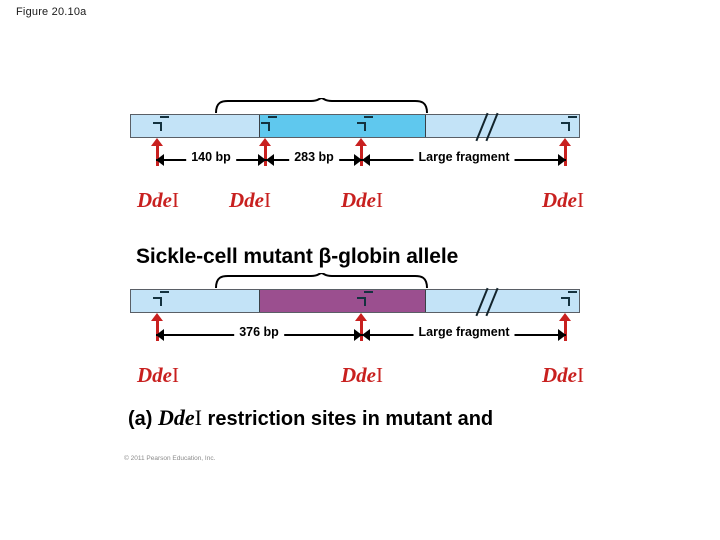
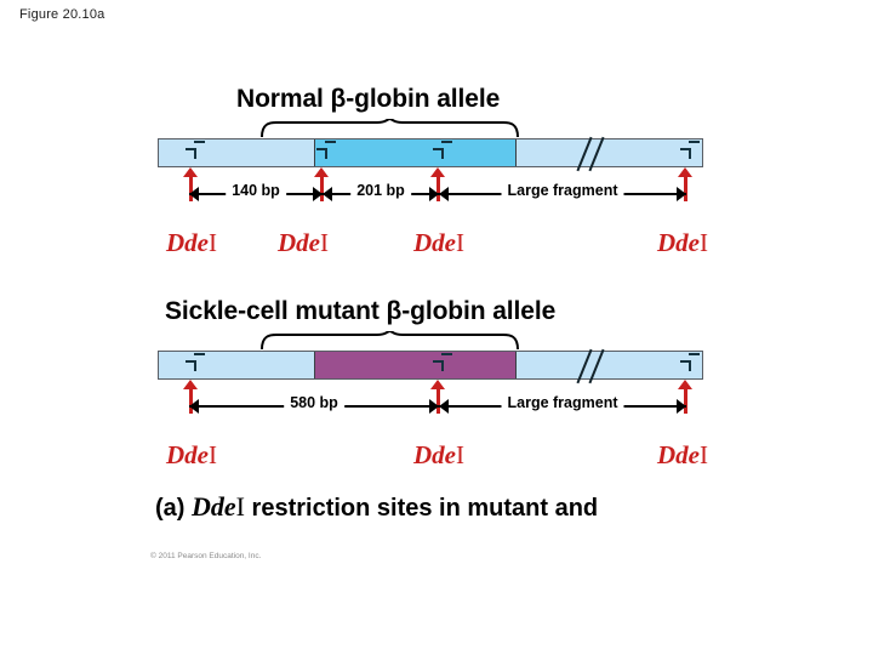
  Figure 20.10a
+ Normal β-globin allele
  140 bp
- 283 bp
+ 201 bp
  Large fragment
  DdeI
  DdeI
  DdeI
  DdeI
  Sickle-cell mutant β-globin allele
- 376 bp
+ 580 bp
  Large fragment
  DdeI
  DdeI
  DdeI
  (a) DdeI restriction sites in mutant and
